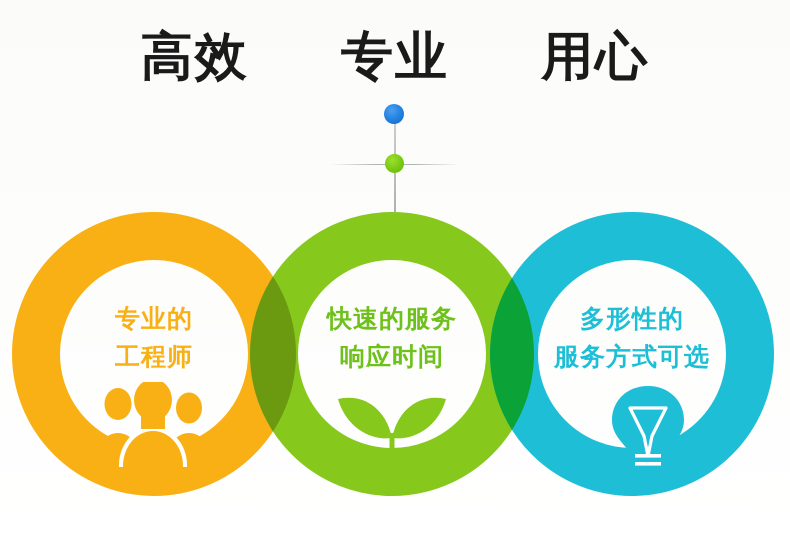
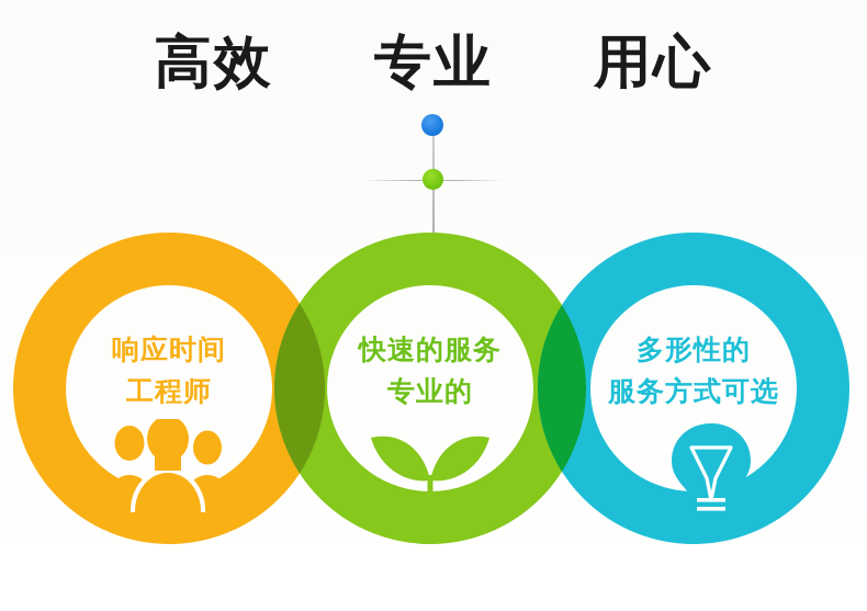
- 专业的
+ 响应时间
  工程师
  快速的服务
- 响应时间
+ 专业的
  多形性的
  服务方式可选
